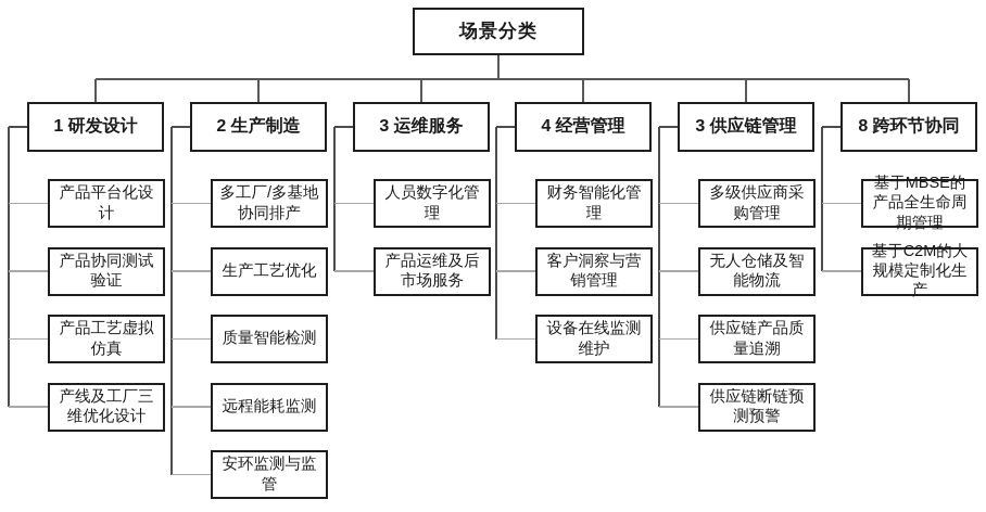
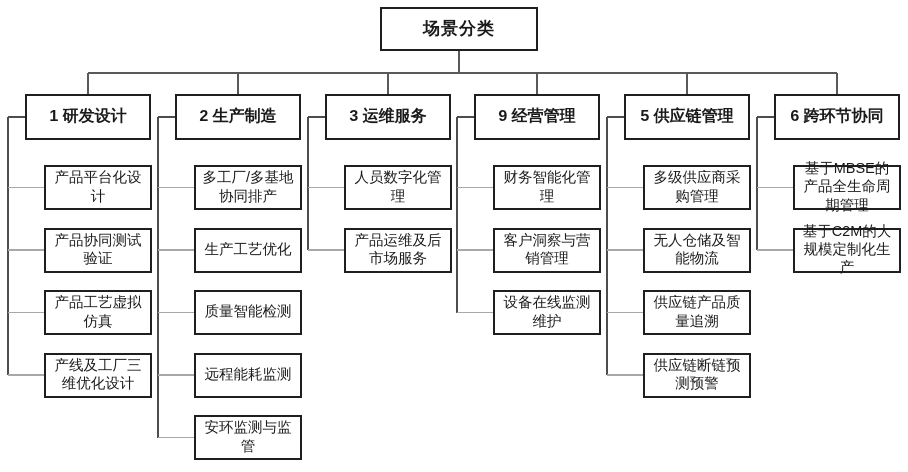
  场景分类
  1 研发设计
  产品平台化设计
  产品协同测试验证
  产品工艺虚拟仿真
  产线及工厂三维优化设计
  2 生产制造
  多工厂/多基地协同排产
  生产工艺优化
  质量智能检测
  远程能耗监测
  安环监测与监管
  3 运维服务
  人员数字化管理
  产品运维及后市场服务
- 4 经营管理
+ 9 经营管理
  财务智能化管理
  客户洞察与营销管理
  设备在线监测维护
- 3 供应链管理
+ 5 供应链管理
  多级供应商采购管理
  无人仓储及智能物流
  供应链产品质量追溯
  供应链断链预测预警
- 8 跨环节协同
+ 6 跨环节协同
  基于MBSE的产品全生命周期管理
  基于C2M的大规模定制化生产
